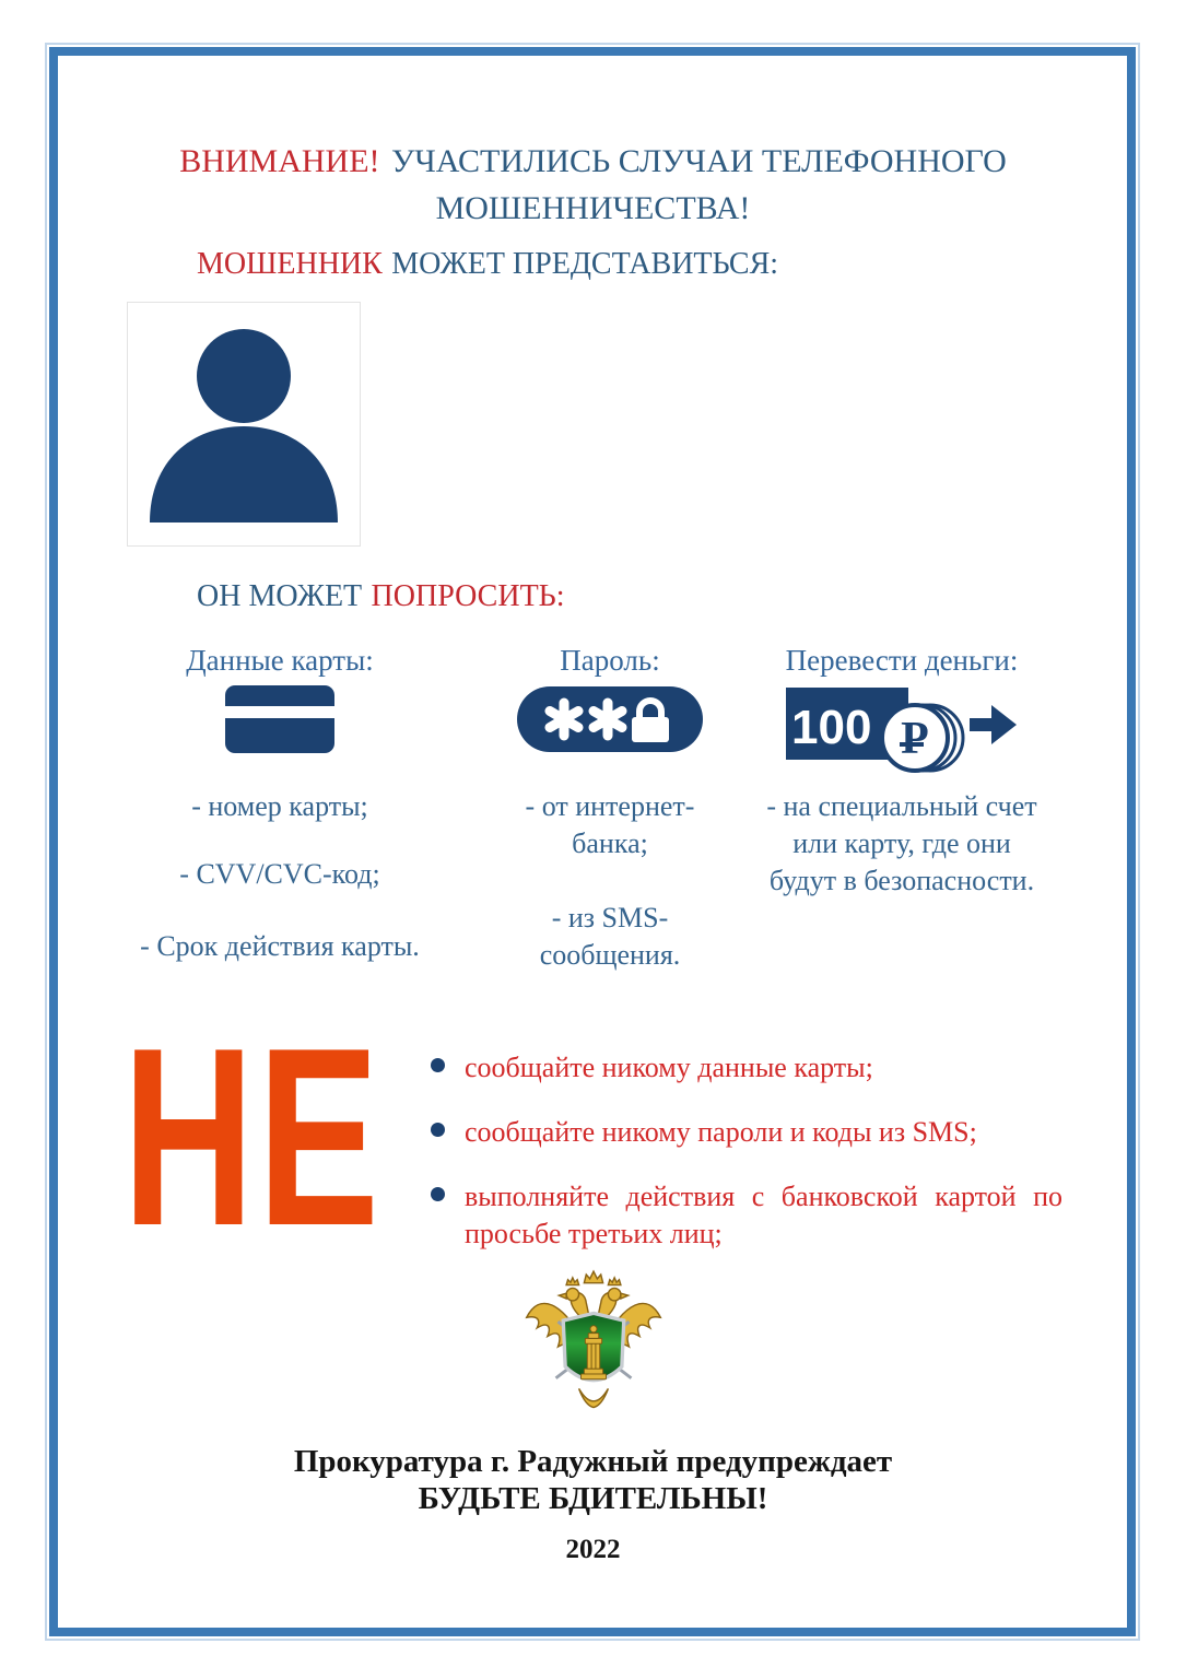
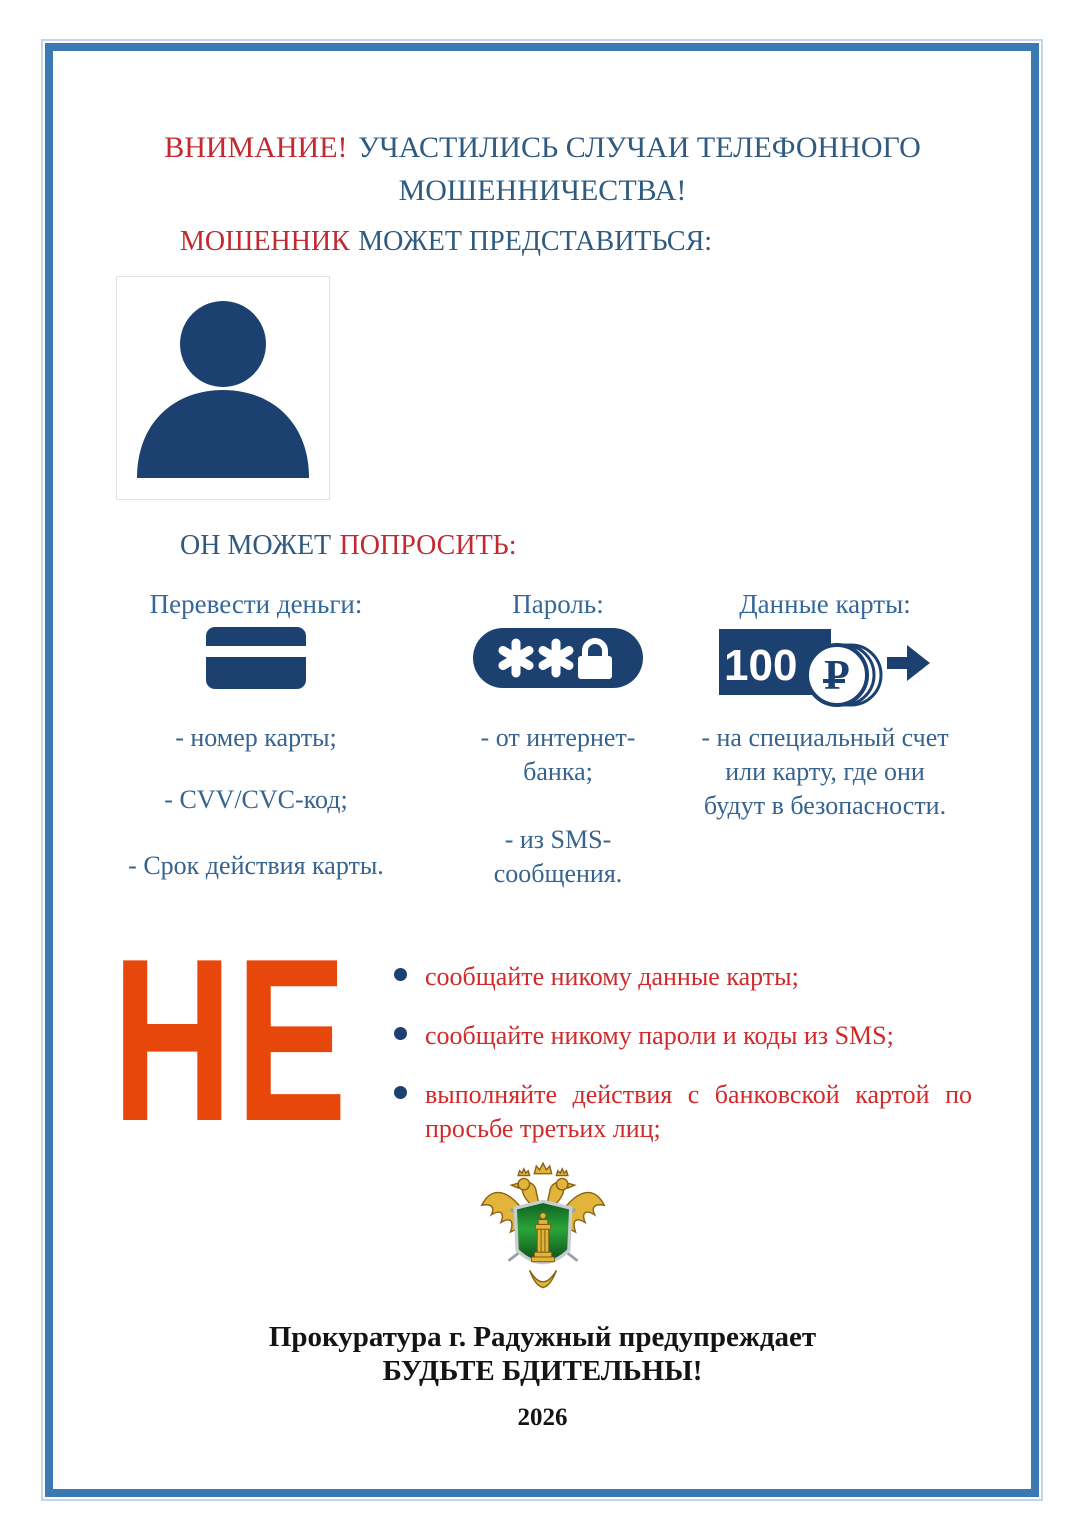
  ВНИМАНИЕ! УЧАСТИЛИСЬ СЛУЧАИ ТЕЛЕФОННОГО
  МОШЕННИЧЕСТВА!
  МОШЕННИК МОЖЕТ ПРЕДСТАВИТЬСЯ:
  ОН МОЖЕТ ПОПРОСИТЬ:
- Данные карты:
+ Перевести деньги:
  - номер карты;
  - CVV/CVC-код;
  - Срок действия карты.
  Пароль:
  - от интернет-
  банка;
  - из SMS-
  сообщения.
- Перевести деньги:
+ Данные карты:
  100
  Р
  - на специальный счет
  или карту, где они
  будут в безопасности.
  НЕ
  сообщайте никому данные карты;
  сообщайте никому пароли и коды из SMS;
  выполняйте действия с банковской картой по просьбе третьих лиц;
  Прокуратура г. Радужный предупреждает
  БУДЬТЕ БДИТЕЛЬНЫ!
- 2022
+ 2026
